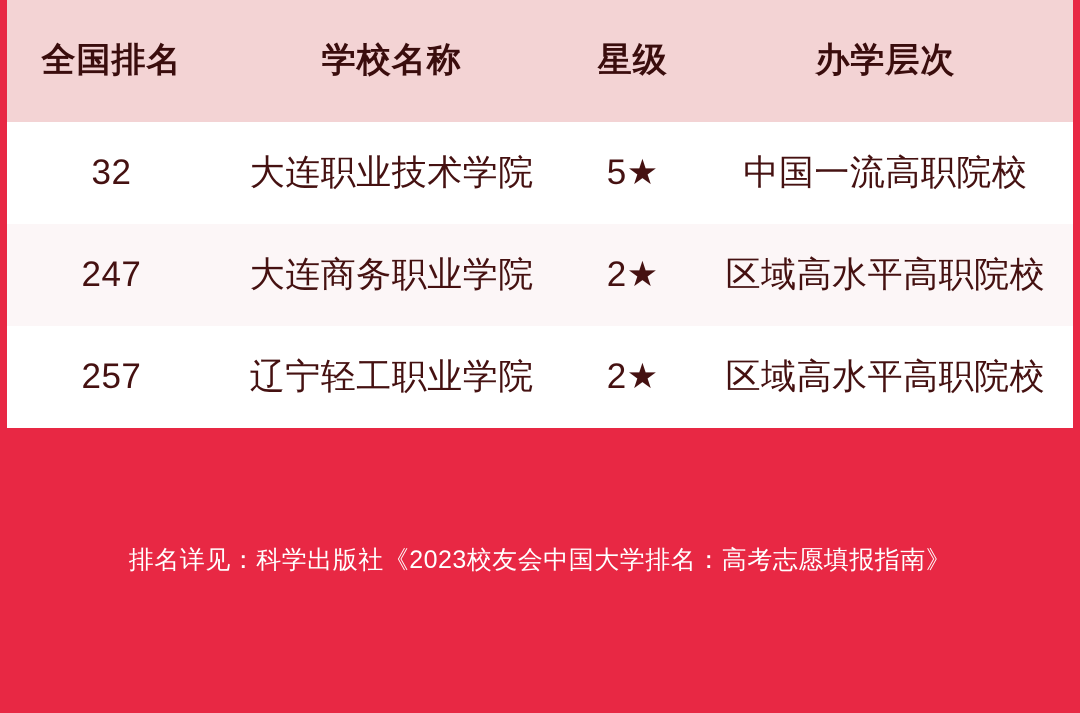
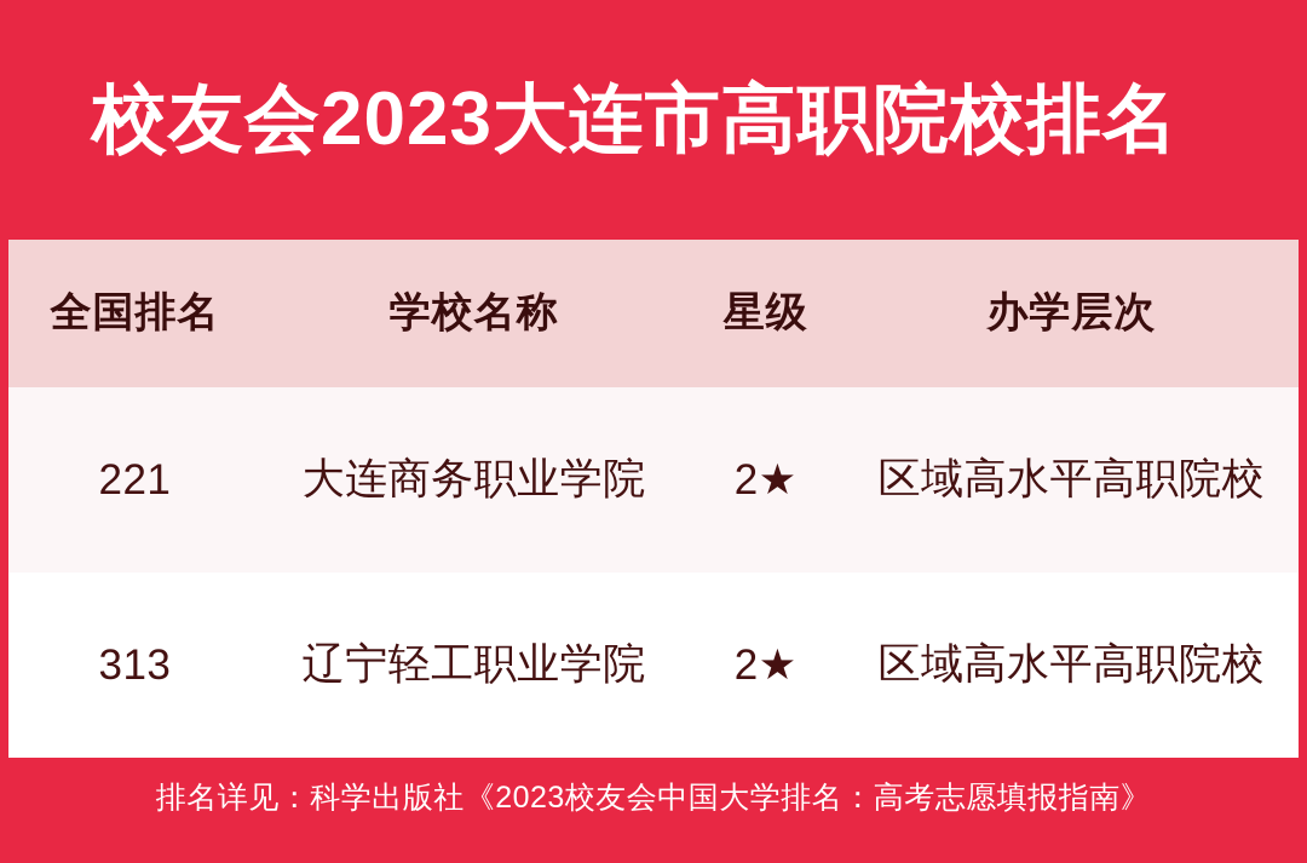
+ 校友会2023大连市高职院校排名
  全国排名	学校名称	星级	办学层次
- 32	大连职业技术学院	5★	中国一流高职院校
- 247	大连商务职业学院	2★	区域高水平高职院校
+ 221	大连商务职业学院	2★	区域高水平高职院校
- 257	辽宁轻工职业学院	2★	区域高水平高职院校
+ 313	辽宁轻工职业学院	2★	区域高水平高职院校
  排名详见：科学出版社《2023校友会中国大学排名：高考志愿填报指南》
